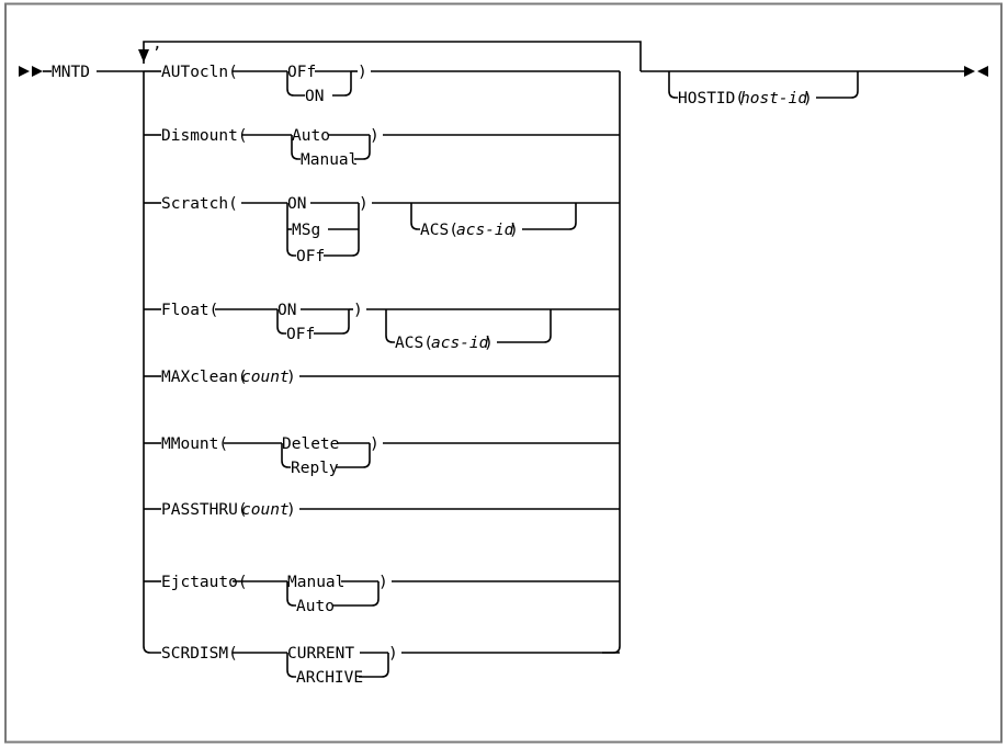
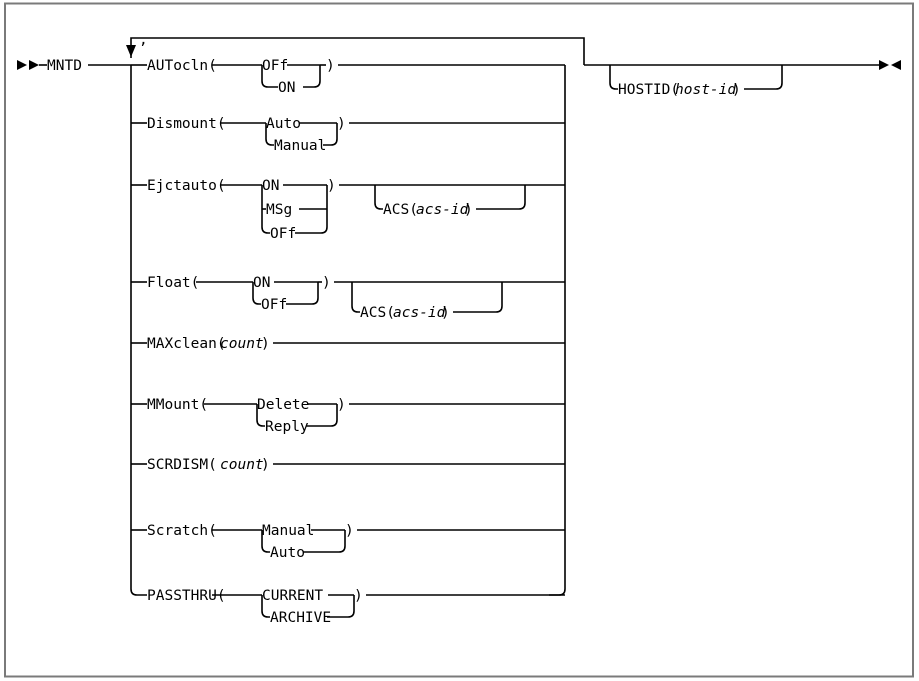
  MNTD
  ,
  AUTocln(
  OFf
  ON
  )
  Dismount(
  Auto
  Manual
  )
- Scratch(
+ Ejctauto(
  ON
  MSg
  OFf
  )
  ACS(
  acs-id
  )
  Float(
  ON
  OFf
  )
  ACS(
  acs-id
  )
  MAXclean(
  count
  )
  MMount(
  Delete
  Reply
  )
- PASSTHRU(
+ SCRDISM(
  count
  )
- Ejctauto(
+ Scratch(
  Manual
  Auto
  )
- SCRDISM(
+ PASSTHRU(
  CURRENT
  ARCHIVE
  )
  HOSTID(
  host-id
  )
